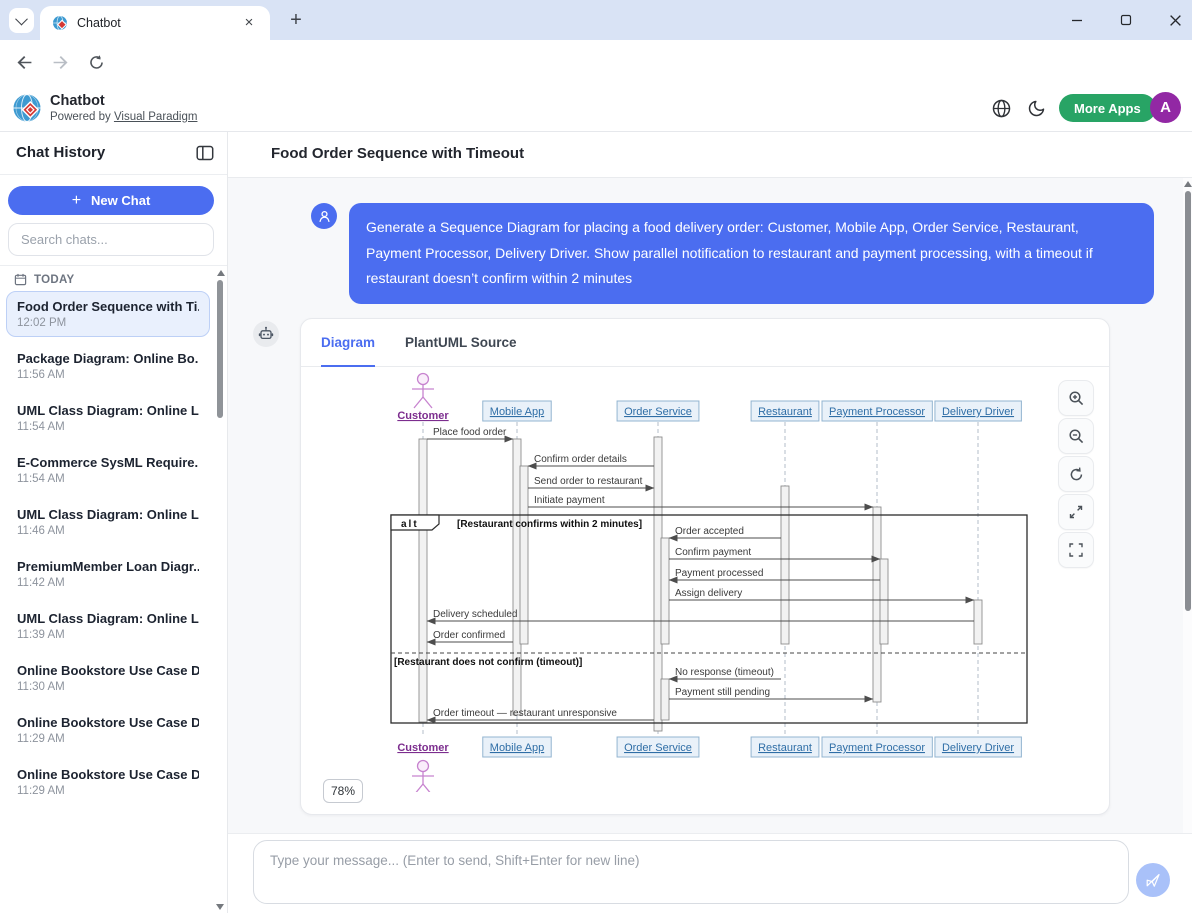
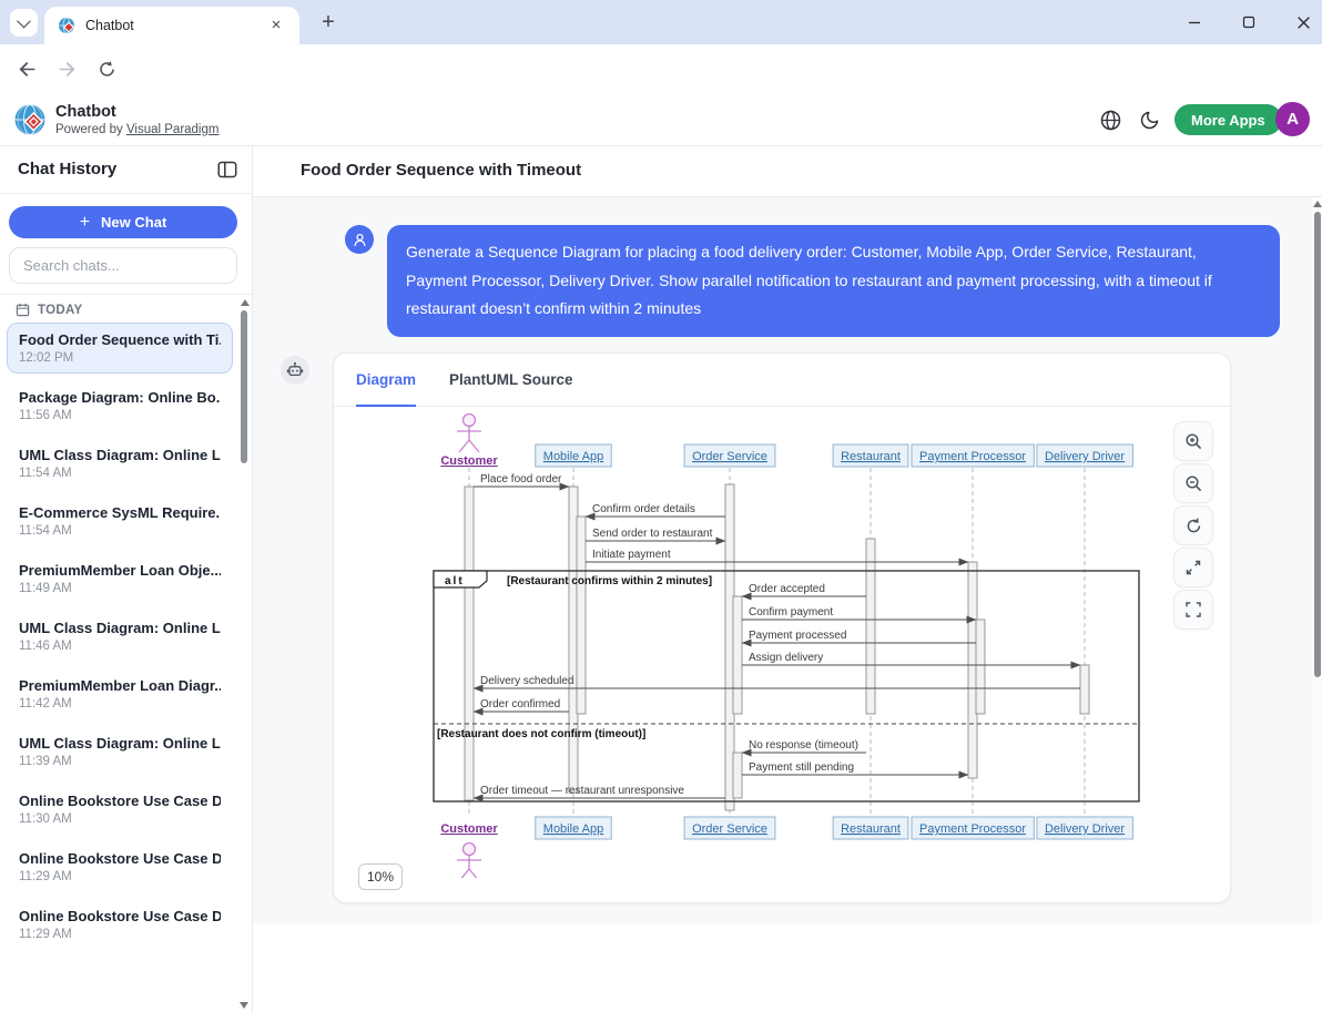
  Chatbot
  ×
  +
  Chatbot
  Powered by Visual Paradigm
  More Apps
  A
  Chat History
  +
  New Chat
  Search chats...
  TODAY
  Food Order Sequence with Ti
  12:02 PM
  Package Diagram: Online Bo.
  11:56 AM
  UML Class Diagram: Online L
  11:54 AM
  E-Commerce SysML Require.
  11:54 AM
+ PremiumMember Loan Obje...
+ 11:49 AM
  UML Class Diagram: Online L
  11:46 AM
  PremiumMember Loan Diagr..
  11:42 AM
  UML Class Diagram: Online L
  11:39 AM
  Online Bookstore Use Case D
  11:30 AM
  Online Bookstore Use Case D
  11:29 AM
  Online Bookstore Use Case D
  11:29 AM
  Food Order Sequence with Timeout
  Generate a Sequence Diagram for placing a food delivery order: Customer, Mobile App, Order Service, Restaurant, Payment Processor, Delivery Driver. Show parallel notification to restaurant and payment processing, with a timeout if restaurant doesn’t confirm within 2 minutes
  Diagram
  PlantUML Source
  alt
  [Restaurant confirms within 2 minutes]
  [Restaurant does not confirm (timeout)]
  Place food order
  Confirm order details
  Send order to restaurant
  Initiate payment
  Order accepted
  Confirm payment
  Payment processed
  Assign delivery
  Delivery scheduled
  Order confirmed
  No response (timeout)
  Payment still pending
  Order timeout — restaurant unresponsive
  Customer
  Customer
  Mobile App
  Mobile App
  Order Service
  Order Service
  Restaurant
  Restaurant
  Payment Processor
  Payment Processor
  Delivery Driver
  Delivery Driver
- 78%
+ 10%
- Type your message... (Enter to send, Shift+Enter for new line)
